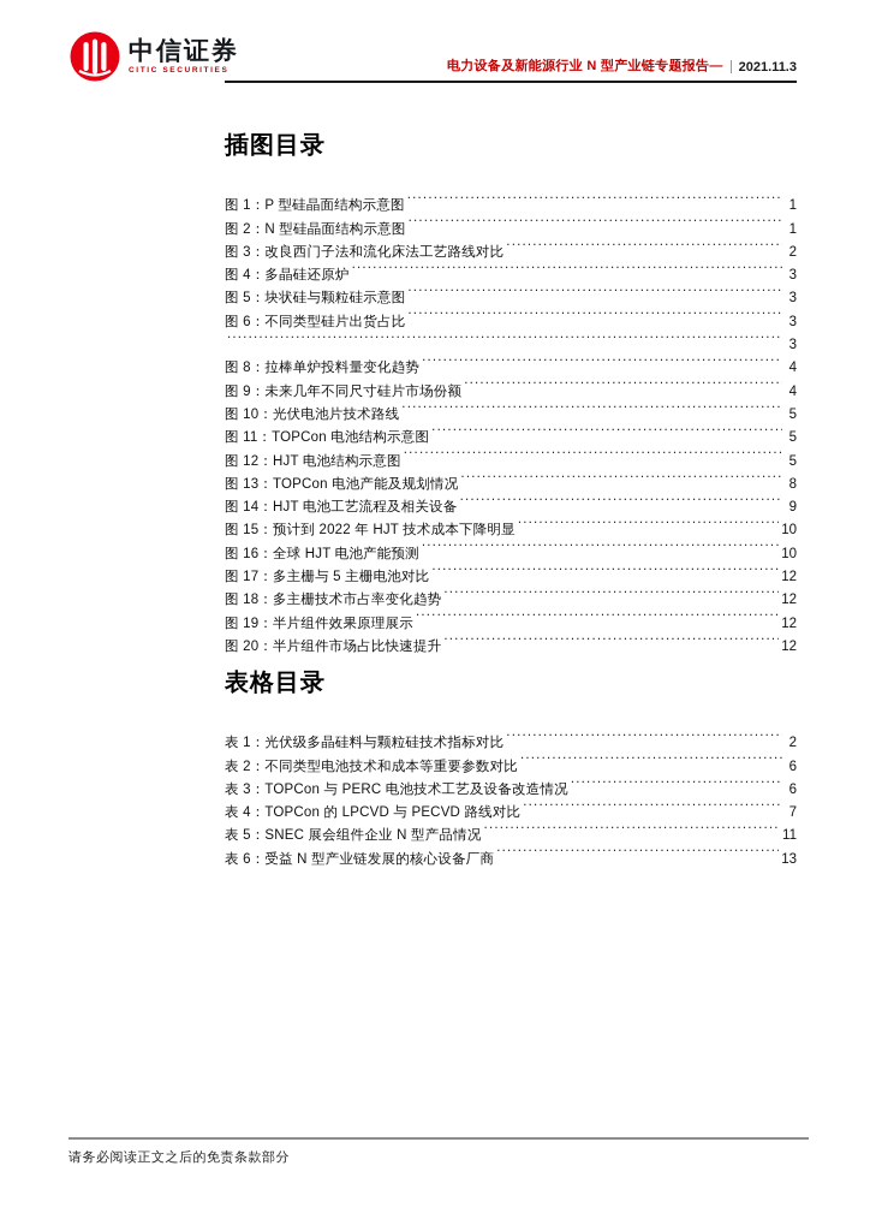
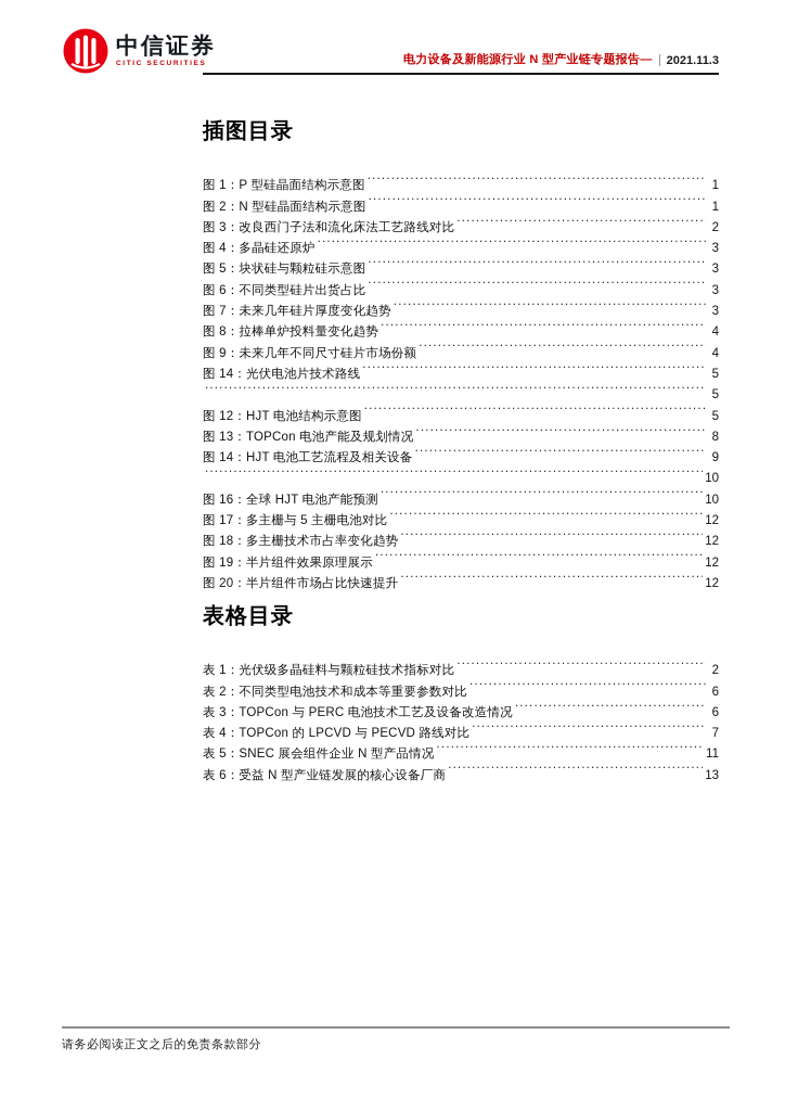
  中信证券
  电力设备及新能源行业 N 型产业链专题报告—
  2021.11.3
  插图目录
  图 1：P 型硅晶面结构示意图
  1
  图 2：N 型硅晶面结构示意图
  1
  图 3：改良西门子法和流化床法工艺路线对比
  2
  图 4：多晶硅还原炉
  3
  图 5：块状硅与颗粒硅示意图
  3
  图 6：不同类型硅片出货占比
  3
+ 图 7：未来几年硅片厚度变化趋势
  3
  图 8：拉棒单炉投料量变化趋势
  4
  图 9：未来几年不同尺寸硅片市场份额
  4
- 图 10：光伏电池片技术路线
+ 图 14：光伏电池片技术路线
  5
- 图 11：TOPCon 电池结构示意图
  5
  图 12：HJT 电池结构示意图
  5
  图 13：TOPCon 电池产能及规划情况
  8
  图 14：HJT 电池工艺流程及相关设备
  9
- 图 15：预计到 2022 年 HJT 技术成本下降明显
  10
  图 16：全球 HJT 电池产能预测
  10
  图 17：多主栅与 5 主栅电池对比
  12
  图 18：多主栅技术市占率变化趋势
  12
  图 19：半片组件效果原理展示
  12
  图 20：半片组件市场占比快速提升
  12
  表格目录
  表 1：光伏级多晶硅料与颗粒硅技术指标对比
  2
  表 2：不同类型电池技术和成本等重要参数对比
  6
  表 3：TOPCon 与 PERC 电池技术工艺及设备改造情况
  6
  表 4：TOPCon 的 LPCVD 与 PECVD 路线对比
  7
  表 5：SNEC 展会组件企业 N 型产品情况
  11
  表 6：受益 N 型产业链发展的核心设备厂商
  13
  请务必阅读正文之后的免责条款部分
